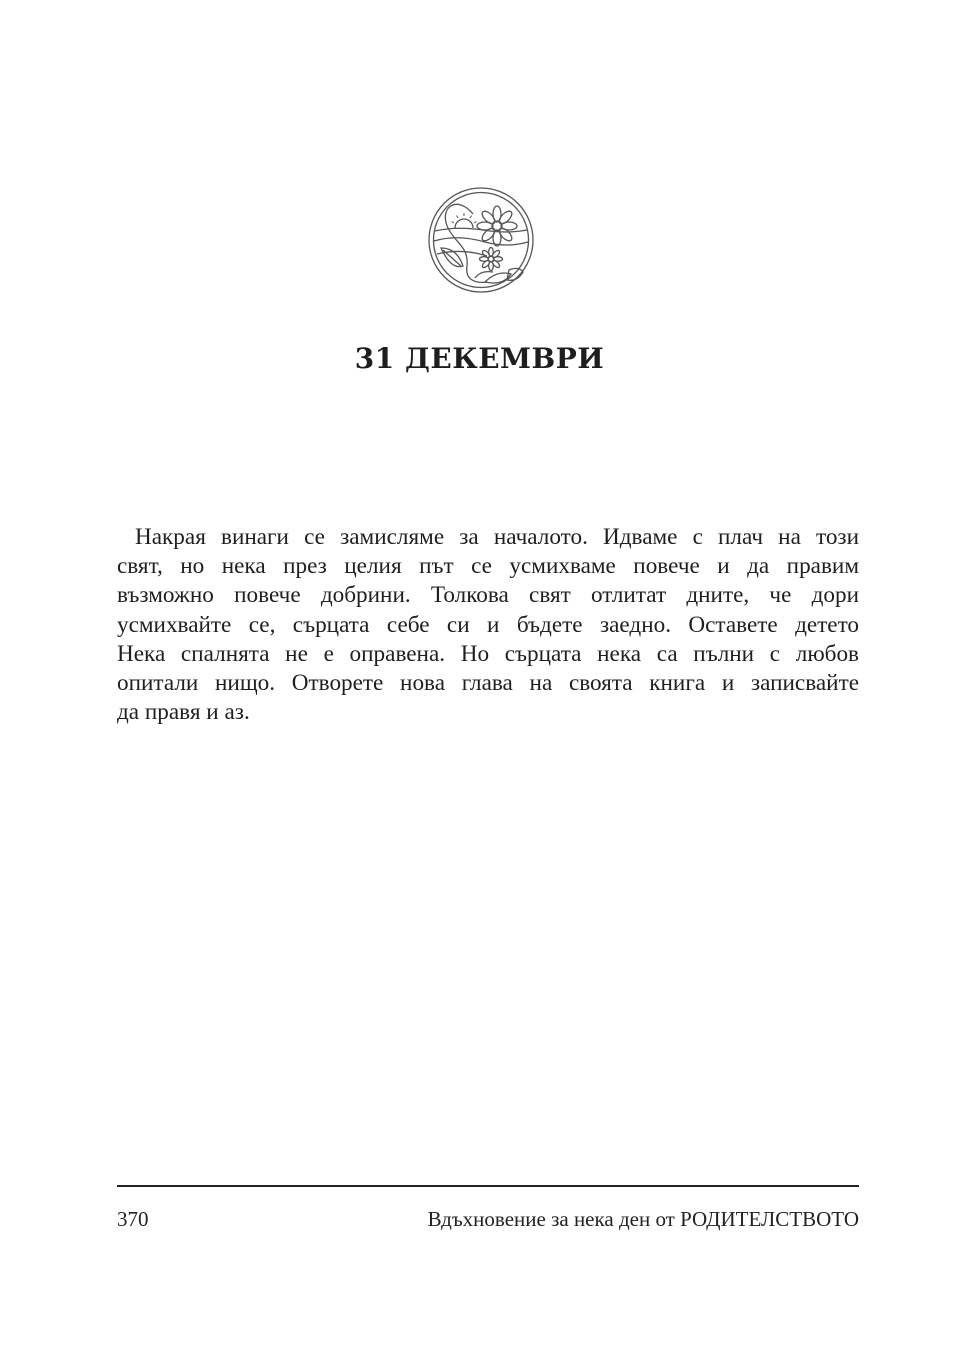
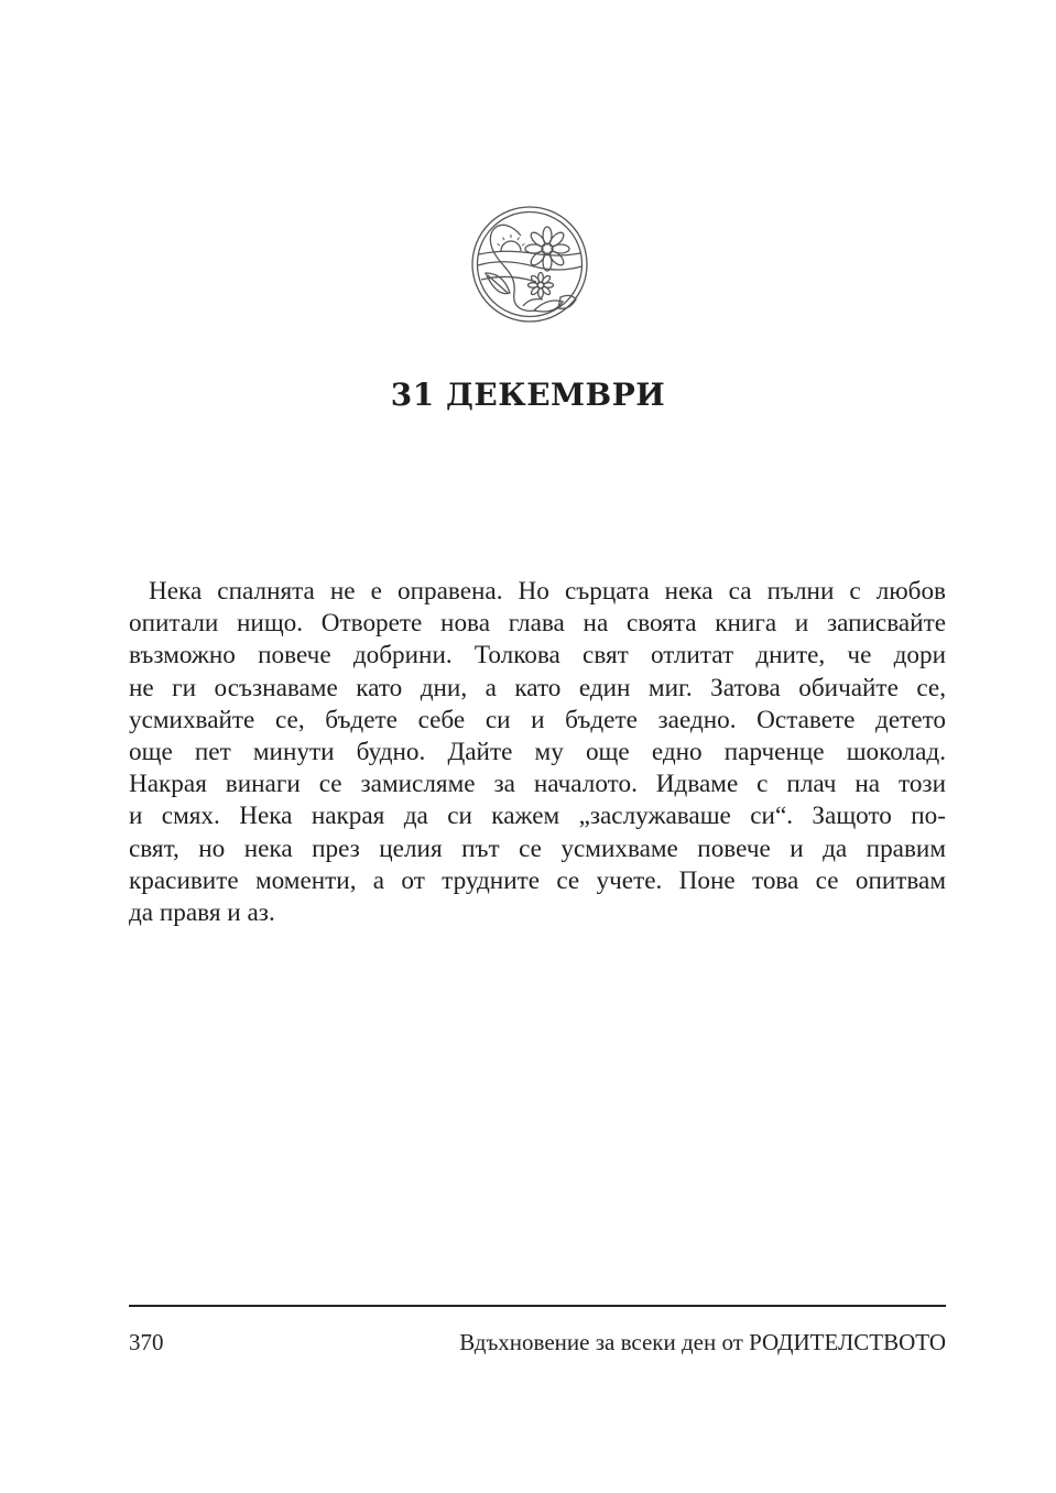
  31 ДЕКЕМВРИ
- Накрая винаги се замисляме за началото. Идваме с плач на този
+ Нека спалнята не е оправена. Но сърцата нека са пълни с любов
- свят, но нека през целия път се усмихваме повече и да правим
+ опитали нищо. Отворете нова глава на своята книга и записвайте
  възможно повече добрини. Толкова свят отлитат дните, че дори
+ не ги осъзнаваме като дни, а като един миг. Затова обичайте се,
- усмихвайте се, сърцата себе си и бъдете заедно. Оставете детето
+ усмихвайте се, бъдете себе си и бъдете заедно. Оставете детето
+ още пет минути будно. Дайте му още едно парченце шоколад.
- Нека спалнята не е оправена. Но сърцата нека са пълни с любов
+ Накрая винаги се замисляме за началото. Идваме с плач на този
+ и смях. Нека накрая да си кажем „заслужаваше си“. Защото по-
- опитали нищо. Отворете нова глава на своята книга и записвайте
+ свят, но нека през целия път се усмихваме повече и да правим
+ красивите моменти, а от трудните се учете. Поне това се опитвам
  да правя и аз.
  370
- Вдъхновение за нека ден от РОДИТЕЛСТВОТО
+ Вдъхновение за всеки ден от РОДИТЕЛСТВОТО
